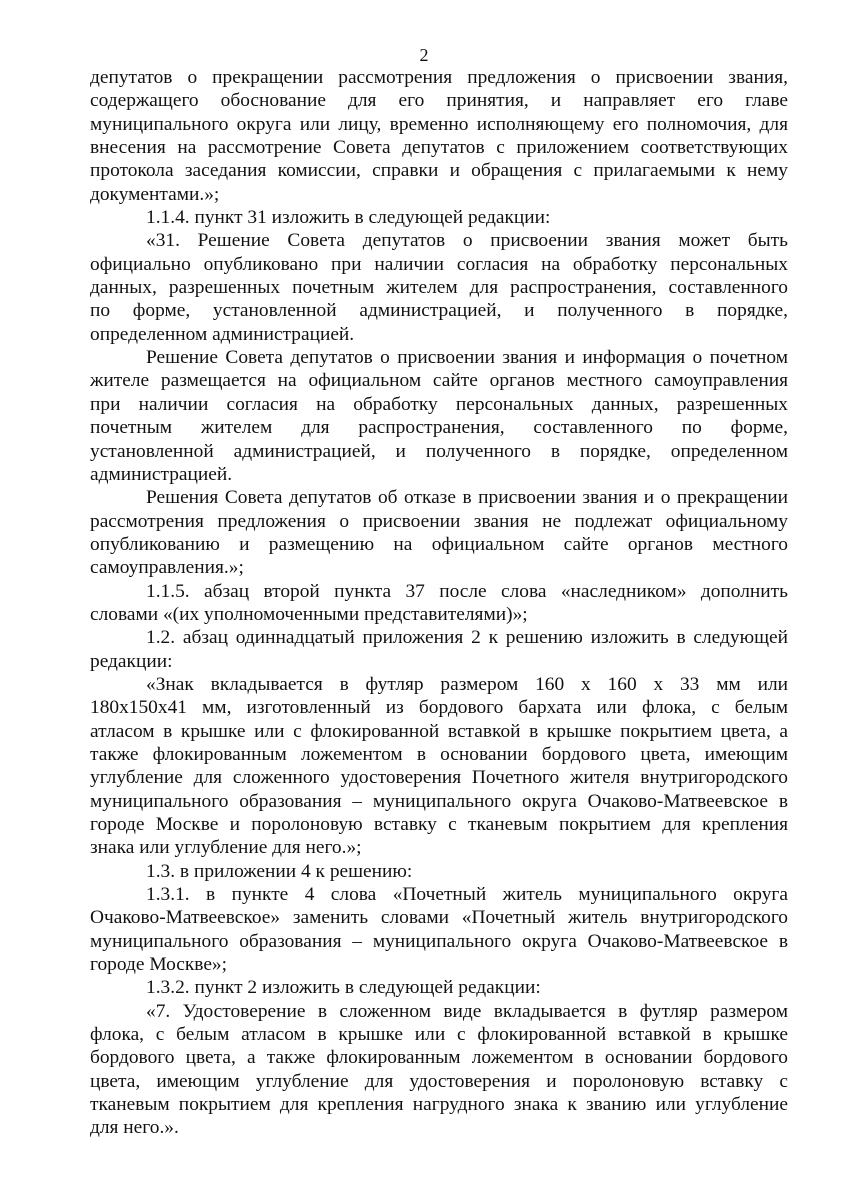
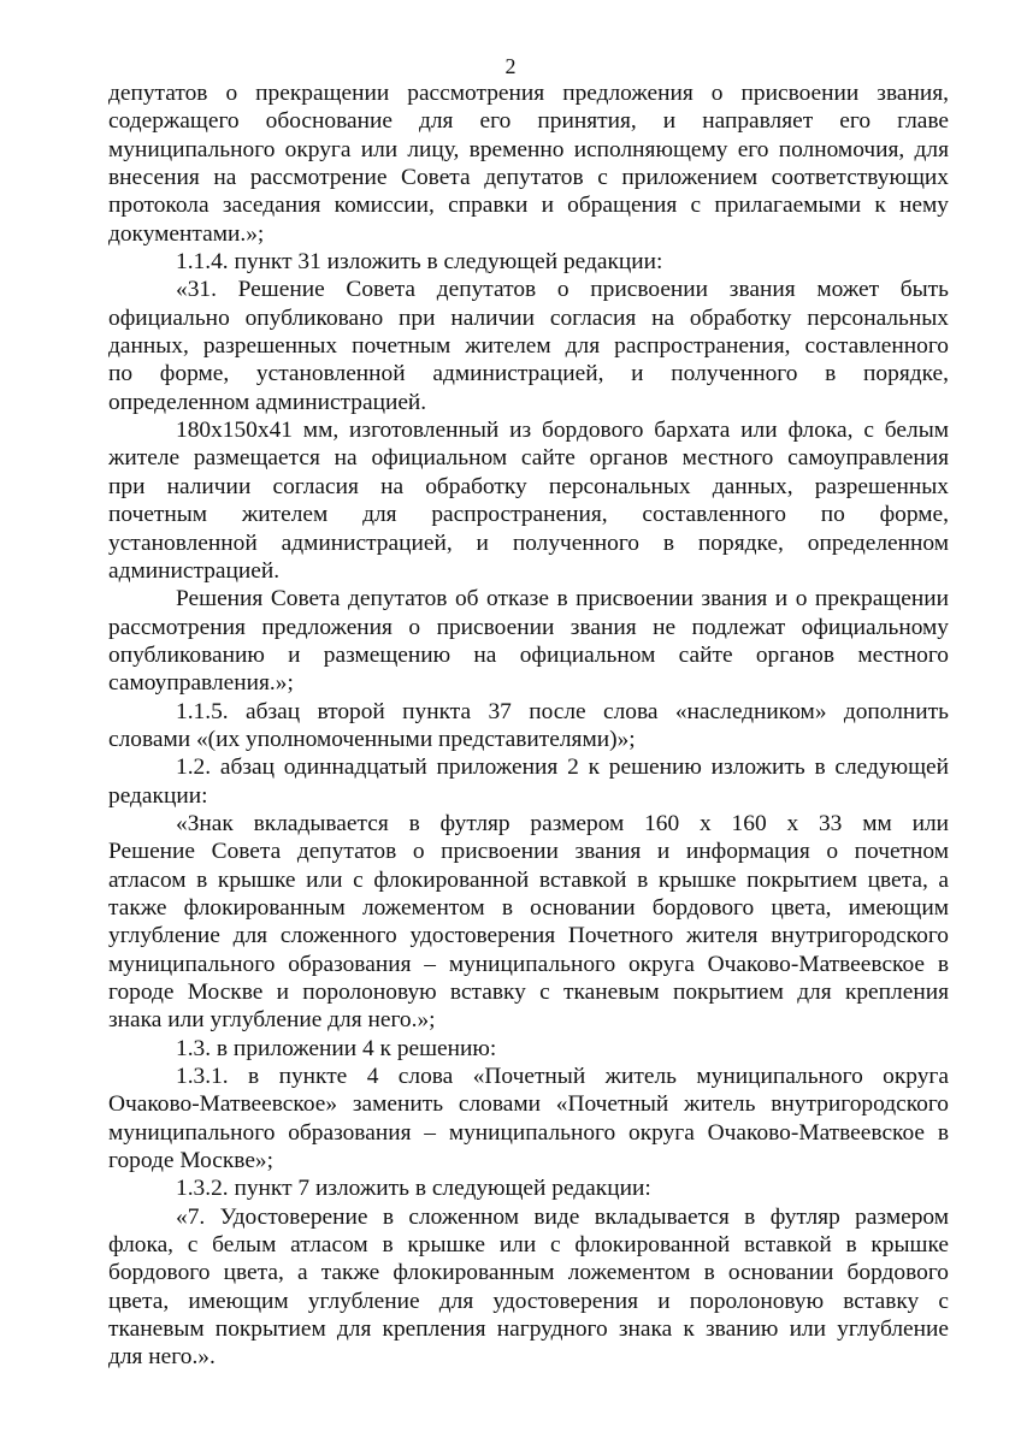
  2
  депутатов о прекращении рассмотрения предложения о присвоении звания,
  содержащего обоснование для его принятия, и направляет его главе
  муниципального округа или лицу, временно исполняющему его полномочия, для
  внесения на рассмотрение Совета депутатов с приложением соответствующих
  протокола заседания комиссии, справки и обращения с прилагаемыми к нему
  документами.»;
  1.1.4. пункт 31 изложить в следующей редакции:
  «31. Решение Совета депутатов о присвоении звания может быть
  официально опубликовано при наличии согласия на обработку персональных
  данных, разрешенных почетным жителем для распространения, составленного
  по форме, установленной администрацией, и полученного в порядке,
  определенном администрацией.
- Решение Совета депутатов о присвоении звания и информация о почетном
+ 180х150х41 мм, изготовленный из бордового бархата или флока, с белым
  жителе размещается на официальном сайте органов местного самоуправления
  при наличии согласия на обработку персональных данных, разрешенных
  почетным жителем для распространения, составленного по форме,
  установленной администрацией, и полученного в порядке, определенном
  администрацией.
  Решения Совета депутатов об отказе в присвоении звания и о прекращении
  рассмотрения предложения о присвоении звания не подлежат официальному
  опубликованию и размещению на официальном сайте органов местного
  самоуправления.»;
  1.1.5. абзац второй пункта 37 после слова «наследником» дополнить
  словами «(их уполномоченными представителями)»;
  1.2. абзац одиннадцатый приложения 2 к решению изложить в следующей
  редакции:
  «Знак вкладывается в футляр размером 160 х 160 х 33 мм или
- 180х150х41 мм, изготовленный из бордового бархата или флока, с белым
+ Решение Совета депутатов о присвоении звания и информация о почетном
  атласом в крышке или с флокированной вставкой в крышке покрытием цвета, а
  также флокированным ложементом в основании бордового цвета, имеющим
  углубление для сложенного удостоверения Почетного жителя внутригородского
  муниципального образования – муниципального округа Очаково-Матвеевское в
  городе Москве и поролоновую вставку с тканевым покрытием для крепления
  знака или углубление для него.»;
  1.3. в приложении 4 к решению:
  1.3.1. в пункте 4 слова «Почетный житель муниципального округа
  Очаково-Матвеевское» заменить словами «Почетный житель внутригородского
  муниципального образования – муниципального округа Очаково-Матвеевское в
  городе Москве»;
- 1.3.2. пункт 2 изложить в следующей редакции:
+ 1.3.2. пункт 7 изложить в следующей редакции:
  «7. Удостоверение в сложенном виде вкладывается в футляр размером
  флока, с белым атласом в крышке или с флокированной вставкой в крышке
  бордового цвета, а также флокированным ложементом в основании бордового
  цвета, имеющим углубление для удостоверения и поролоновую вставку с
  тканевым покрытием для крепления нагрудного знака к званию или углубление
  для него.».
